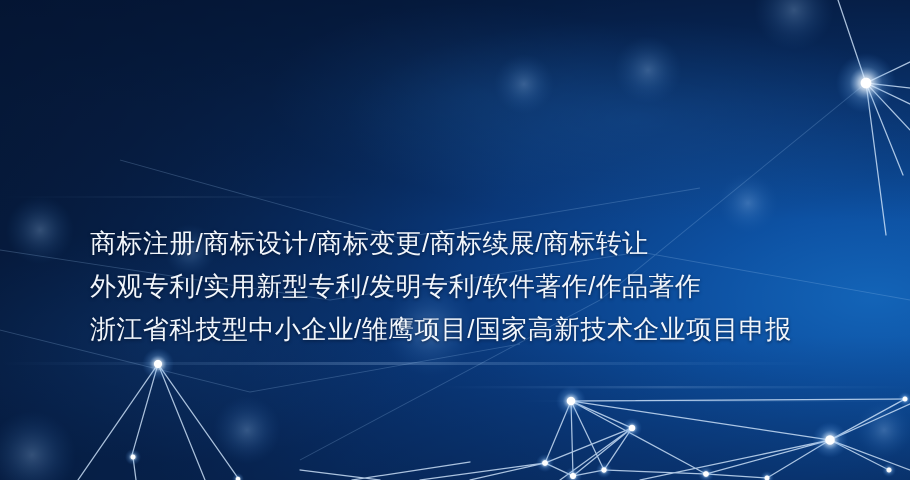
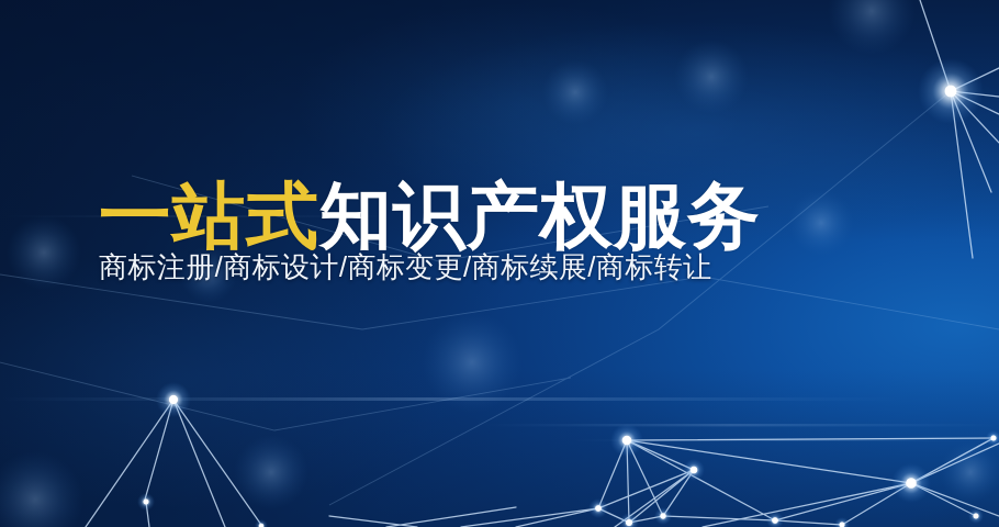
+ 一站式知识产权服务
  商标注册/商标设计/商标变更/商标续展/商标转让
- 外观专利/实用新型专利/发明专利/软件著作/作品著作
- 浙江省科技型中小企业/雏鹰项目/国家高新技术企业项目申报
